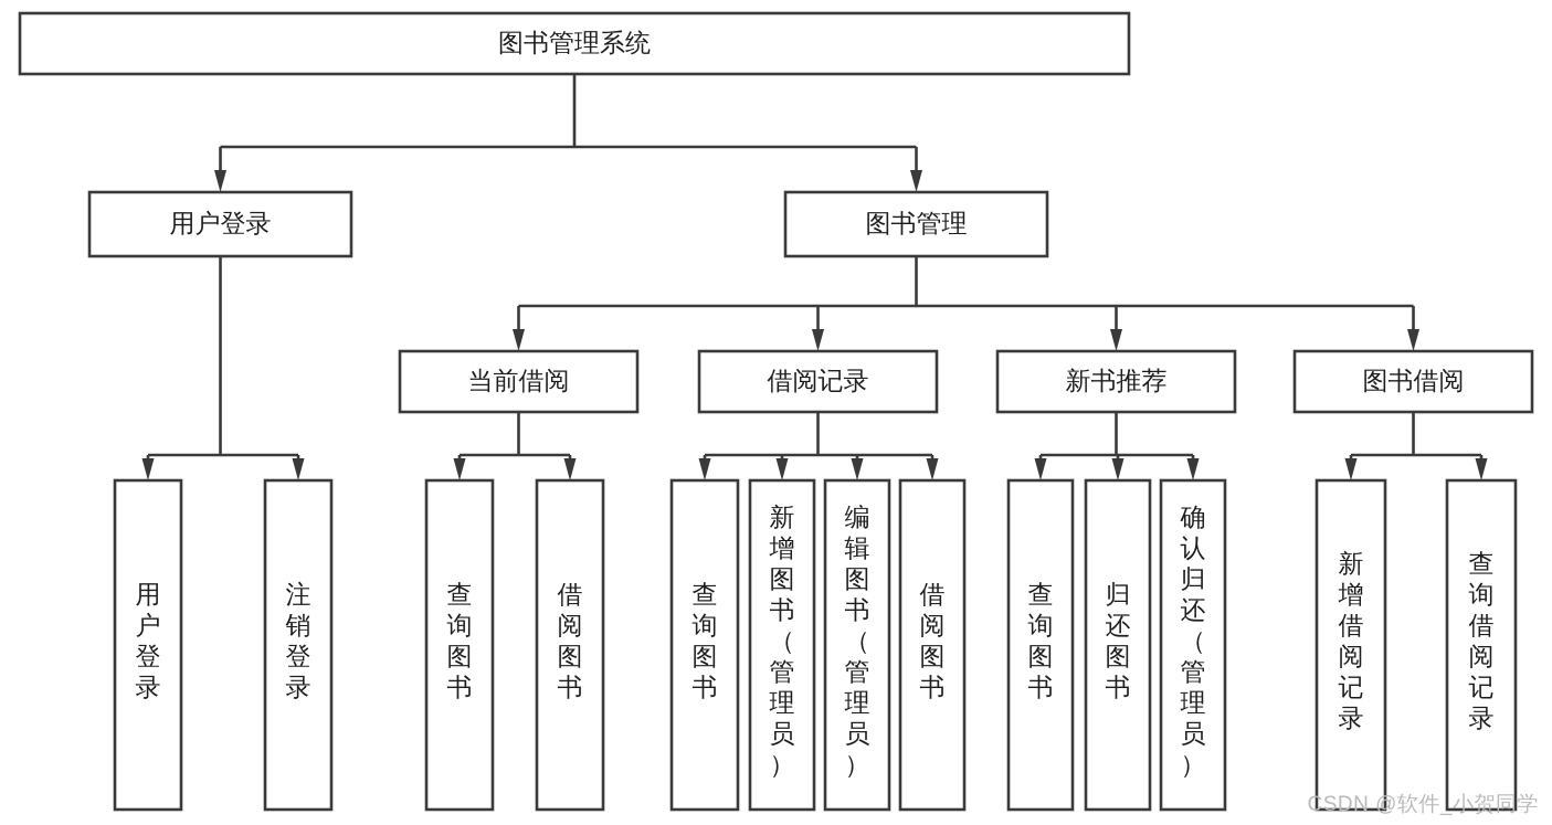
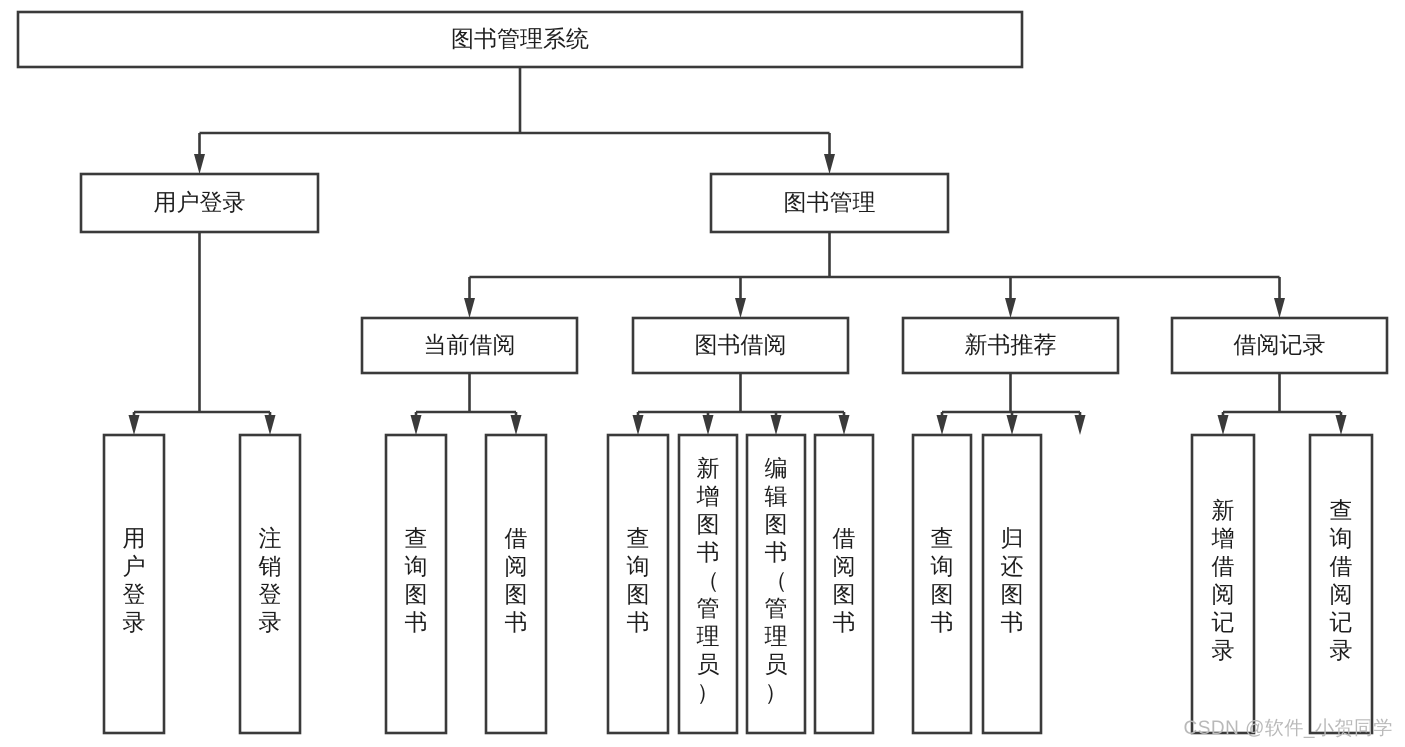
  图书管理系统
  用户登录
  图书管理
  当前借阅
- 借阅记录
+ 图书借阅
  新书推荐
- 图书借阅
+ 借阅记录
  用户登录
  注销登录
  查询图书
  借阅图书
  查询图书
  新增图书（管理员）
  编辑图书（管理员）
  借阅图书
  查询图书
  归还图书
- 确认归还（管理员）
  新增借阅记录
  查询借阅记录
  CSDN @软件_小贺同学
